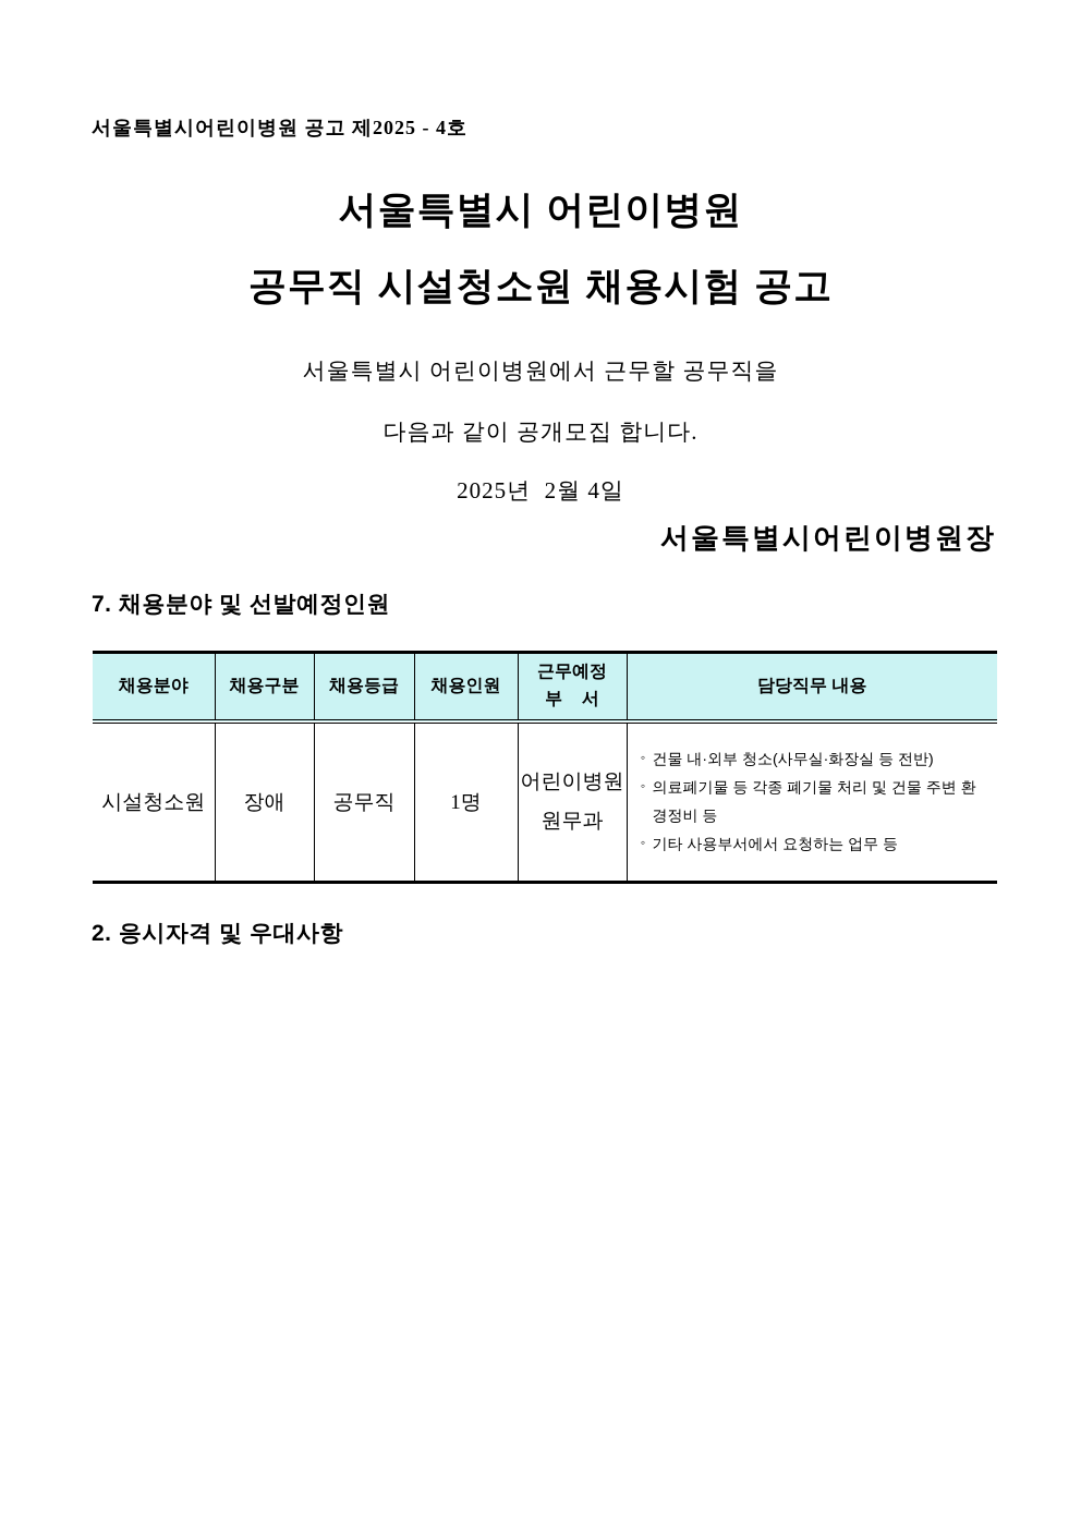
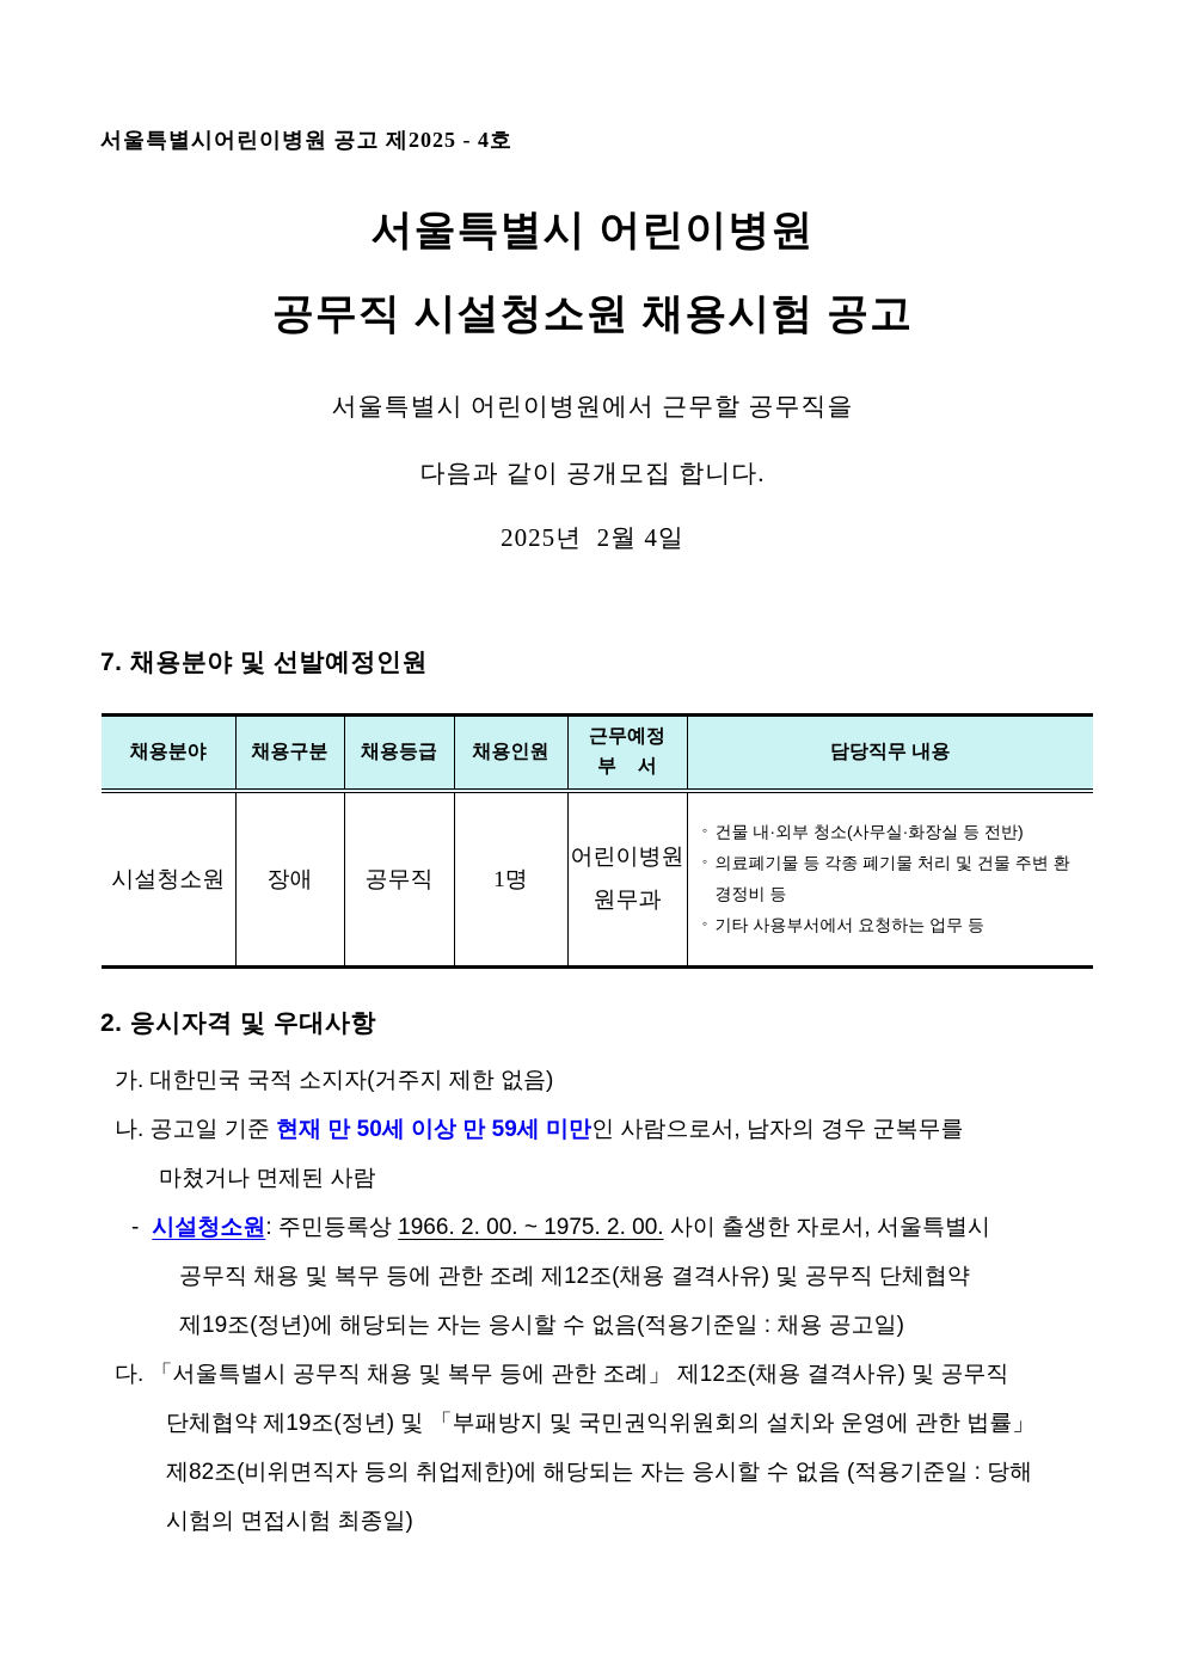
  서울특별시어린이병원 공고 제2025 - 4호
  서울특별시 어린이병원
  공무직 시설청소원 채용시험 공고
  서울특별시 어린이병원에서 근무할 공무직을
  다음과 같이 공개모집 합니다.
  2025년 2월 4일
- 서울특별시어린이병원장
  7. 채용분야 및 선발예정인원
  채용분야	채용구분	채용등급	채용인원	근무예정 부 서	담당직무 내용
  시설청소원	장애	공무직	1명	어린이병원원무과	◦ 건물 내·외부 청소(사무실·화장실 등 전반) ◦ 의료폐기물 등 각종 폐기물 처리 및 건물 주변 환경정비 등 ◦ 기타 사용부서에서 요청하는 업무 등
  2. 응시자격 및 우대사항
+ 가. 대한민국 국적 소지자(거주지 제한 없음)
+ 나. 공고일 기준 현재 만 50세 이상 만 59세 미만인 사람으로서, 남자의 경우 군복무를
+ 마쳤거나 면제된 사람
+ - 시설청소원: 주민등록상 1966. 2. 00. ~ 1975. 2. 00. 사이 출생한 자로서, 서울특별시
+ 공무직 채용 및 복무 등에 관한 조례 제12조(채용 결격사유) 및 공무직 단체협약
+ 제19조(정년)에 해당되는 자는 응시할 수 없음(적용기준일 : 채용 공고일)
+ 다. 「서울특별시 공무직 채용 및 복무 등에 관한 조례」 제12조(채용 결격사유) 및 공무직
+ 단체협약 제19조(정년) 및 「부패방지 및 국민권익위원회의 설치와 운영에 관한 법률」
+ 제82조(비위면직자 등의 취업제한)에 해당되는 자는 응시할 수 없음 (적용기준일 : 당해
+ 시험의 면접시험 최종일)
